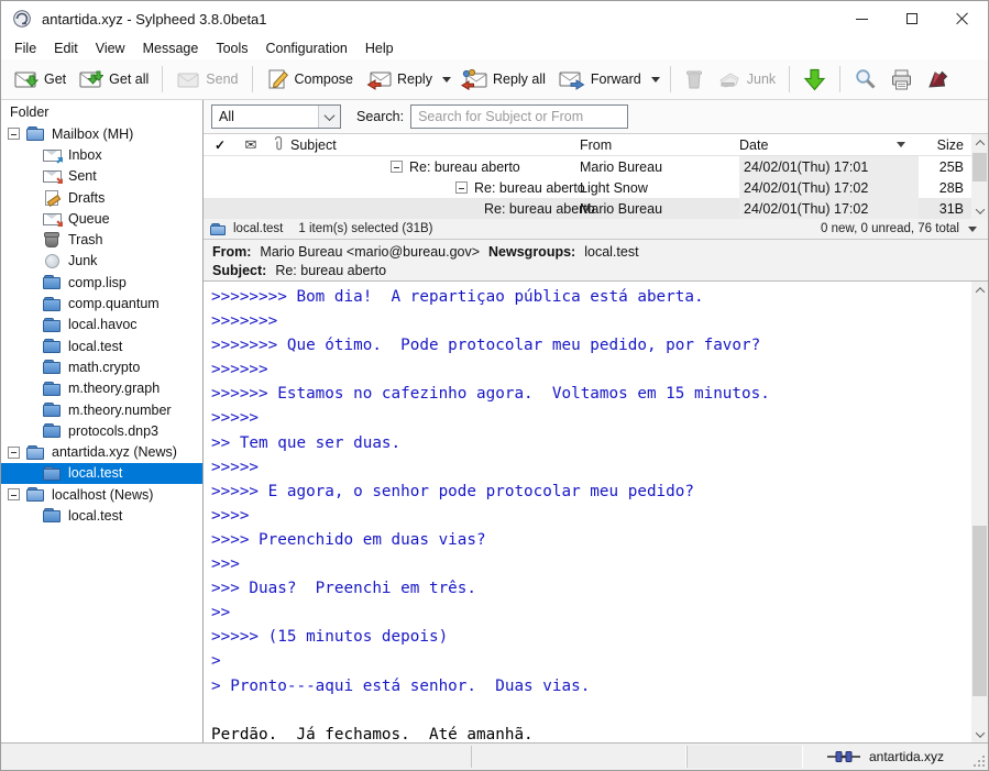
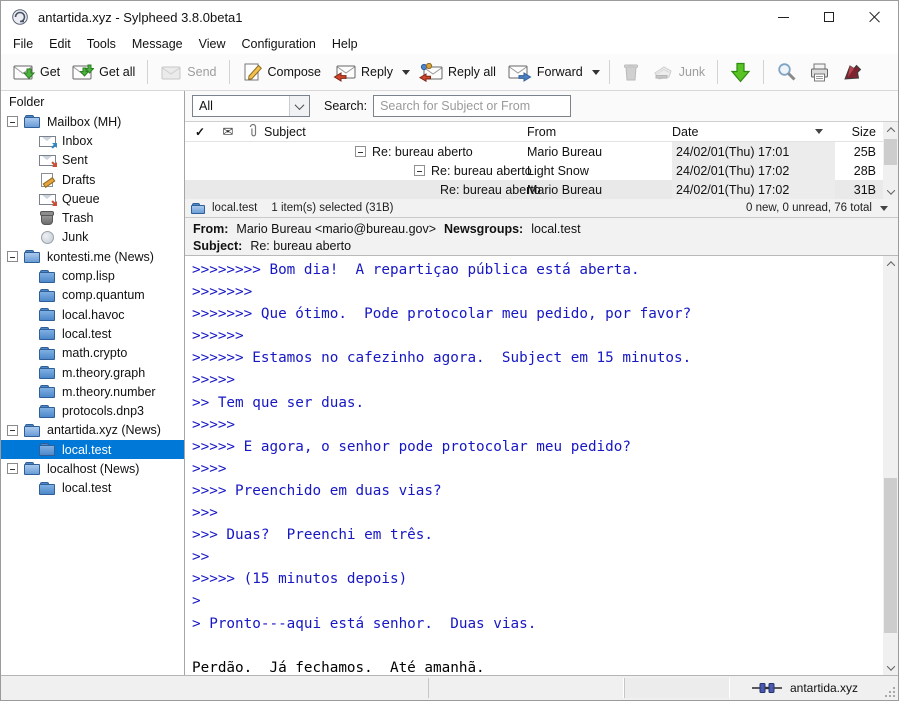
  antartida.xyz - Sylpheed 3.8.0beta1
  File
  Edit
- View
+ Tools
  Message
- Tools
+ View
  Configuration
  Help
  Get
  Get all
  Send
  Compose
  Reply
  Reply all
  Forward
  Junk
  Folder
  Mailbox (MH)
  Inbox
  Sent
  Drafts
  Queue
  Trash
  Junk
+ kontesti.me (News)
  comp.lisp
  comp.quantum
  local.havoc
  local.test
  math.crypto
  m.theory.graph
  m.theory.number
  protocols.dnp3
  antartida.xyz (News)
  local.test
  localhost (News)
  local.test
  All
  Search:
  Search for Subject or From
  Subject
  From
  Date
  Size
  Re: bureau aberto
  Mario Bureau
  24/02/01(Thu) 17:01
  25B
  Re: bureau aberto
  Light Snow
  24/02/01(Thu) 17:02
  28B
  Re: bureau aberto
  Mario Bureau
  24/02/01(Thu) 17:02
  31B
  local.test
  1 item(s) selected (31B)
  0 new, 0 unread, 76 total
  From:
  Mario Bureau <mario@bureau.gov>
  Newsgroups:
  local.test
  Subject:
  Re: bureau aberto
  >>>>>>>> Bom dia! A repartiçao pública está aberta.
  >>>>>>>
  >>>>>>> Que ótimo. Pode protocolar meu pedido, por favor?
  >>>>>>
- >>>>>> Estamos no cafezinho agora. Voltamos em 15 minutos.
+ >>>>>> Estamos no cafezinho agora. Subject em 15 minutos.
  >>>>>
  >> Tem que ser duas.
  >>>>>
  >>>>> E agora, o senhor pode protocolar meu pedido?
  >>>>
  >>>> Preenchido em duas vias?
  >>>
  >>> Duas? Preenchi em três.
  >>
  >>>>> (15 minutos depois)
  >
  > Pronto---aqui está senhor. Duas vias.
  Perdão. Já fechamos. Até amanhã.
  antartida.xyz
